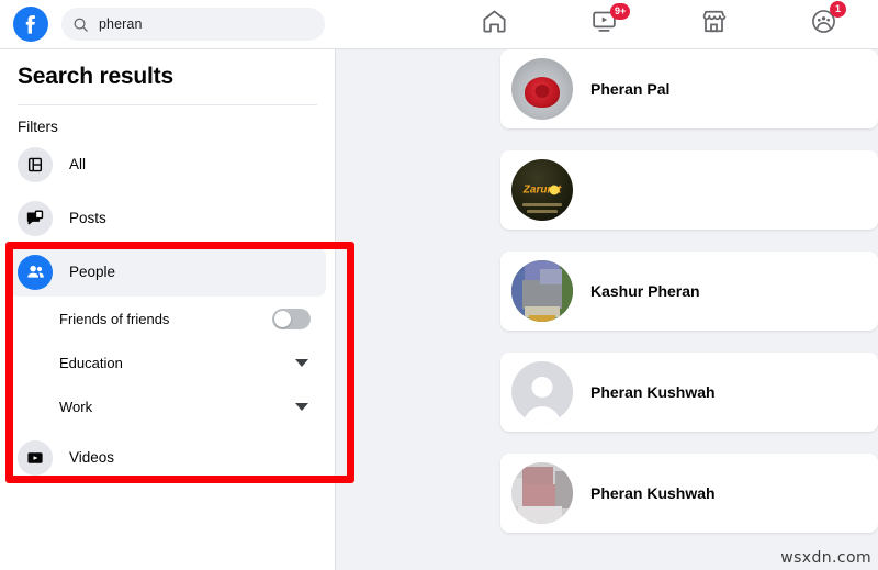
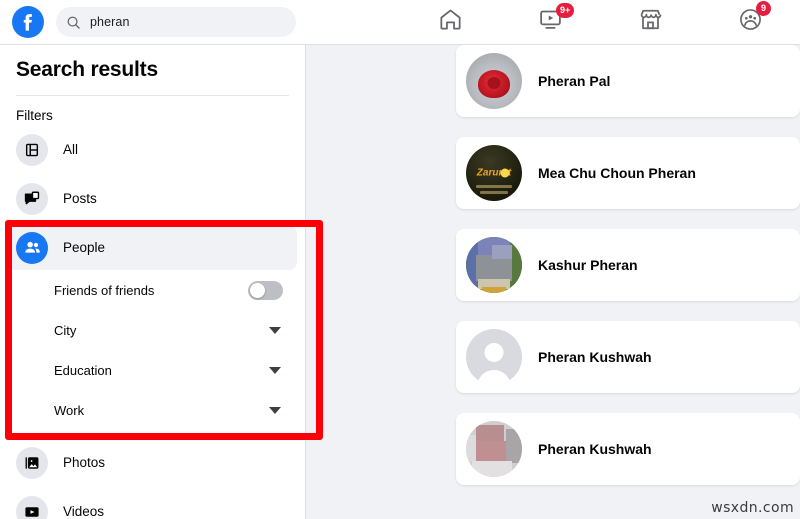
  pheran
  9+
- 1
+ 9
  Search results
  Filters
  All
  Posts
  People
  Friends of friends
+ City
  Education
  Work
+ Photos
  Videos
  Pheran Pal
+ Mea Chu Choun Pheran
  Kashur Pheran
  Pheran Kushwah
  Pheran Kushwah
  wsxdn.com
